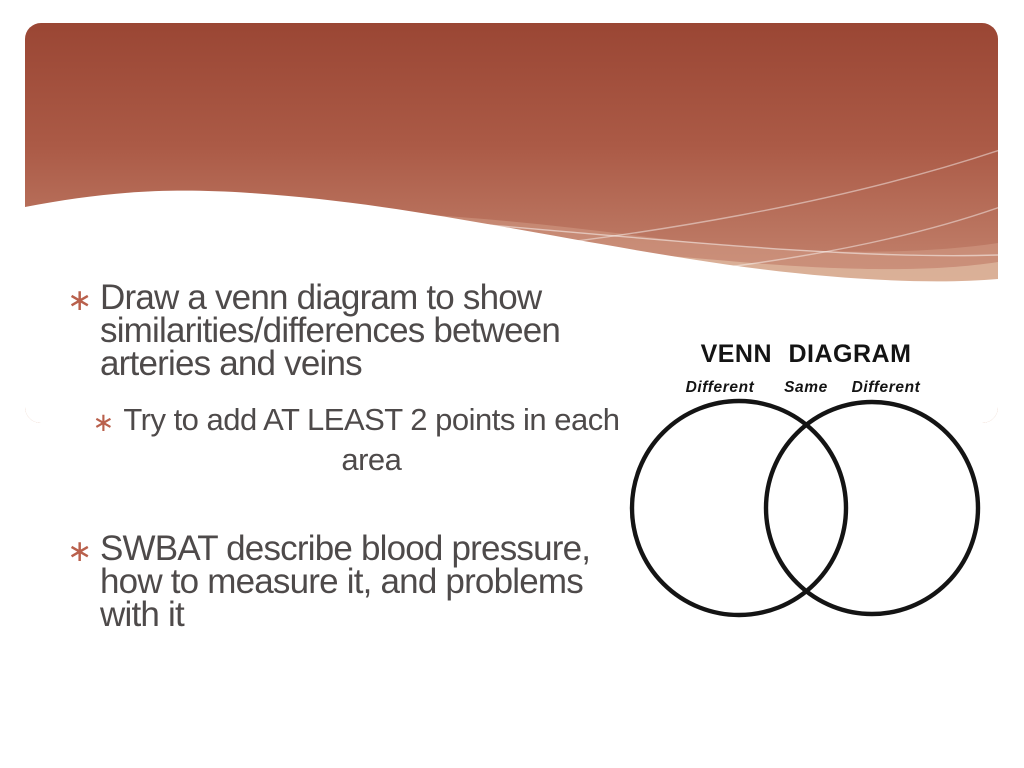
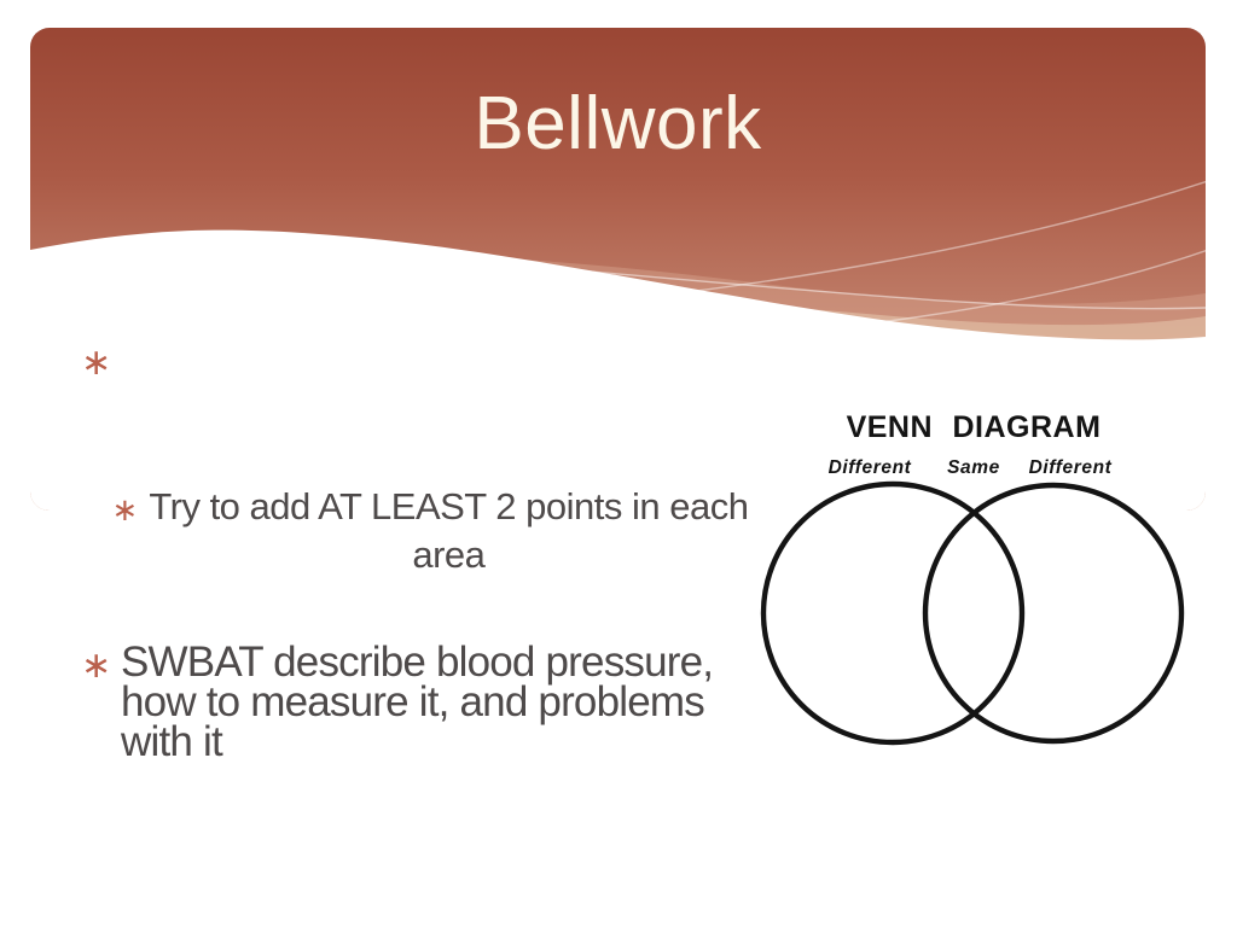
+ Bellwork
  ∗
- Draw a venn diagram to show
- similarities/differences between
- arteries and veins
  ∗
  Try to add AT LEAST 2 points in each
  area
  ∗
  SWBAT describe blood pressure,
  how to measure it, and problems
  with it
  VENN DIAGRAM
  Different
  Same
  Different
